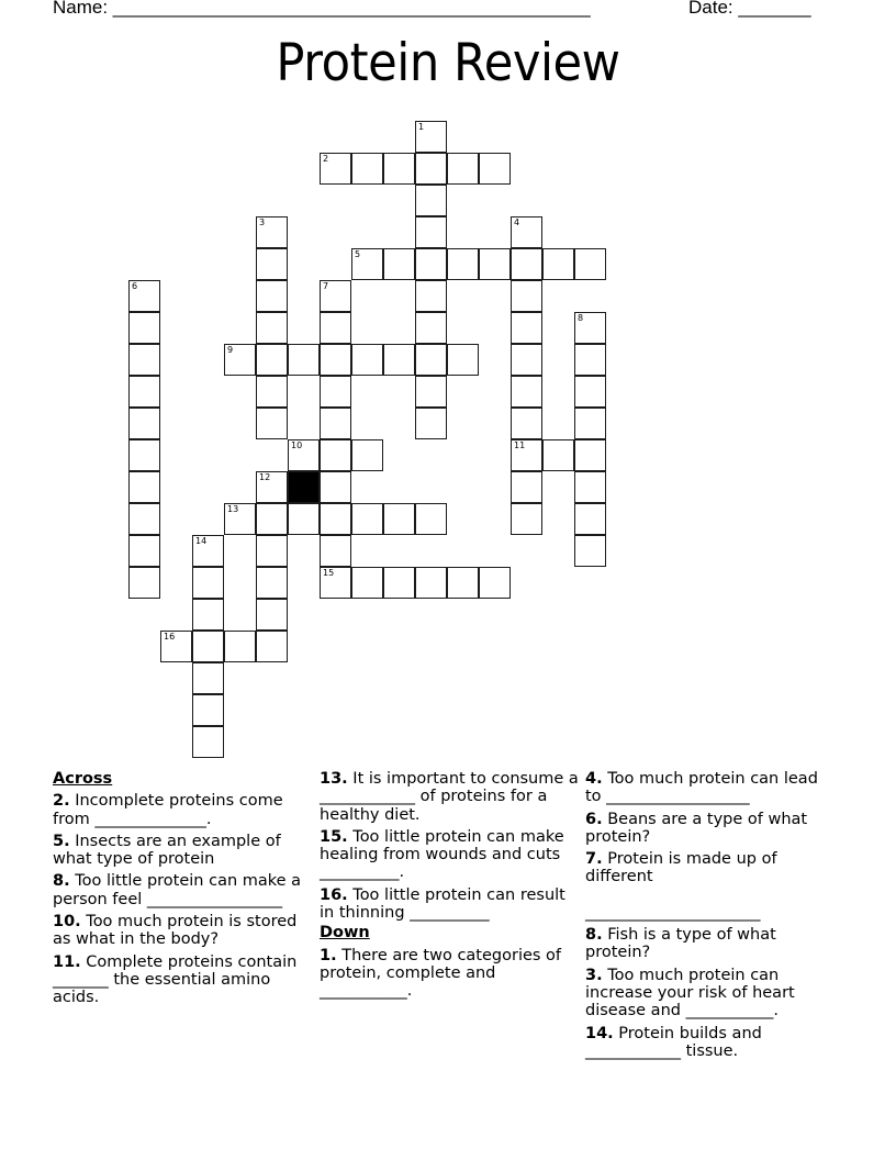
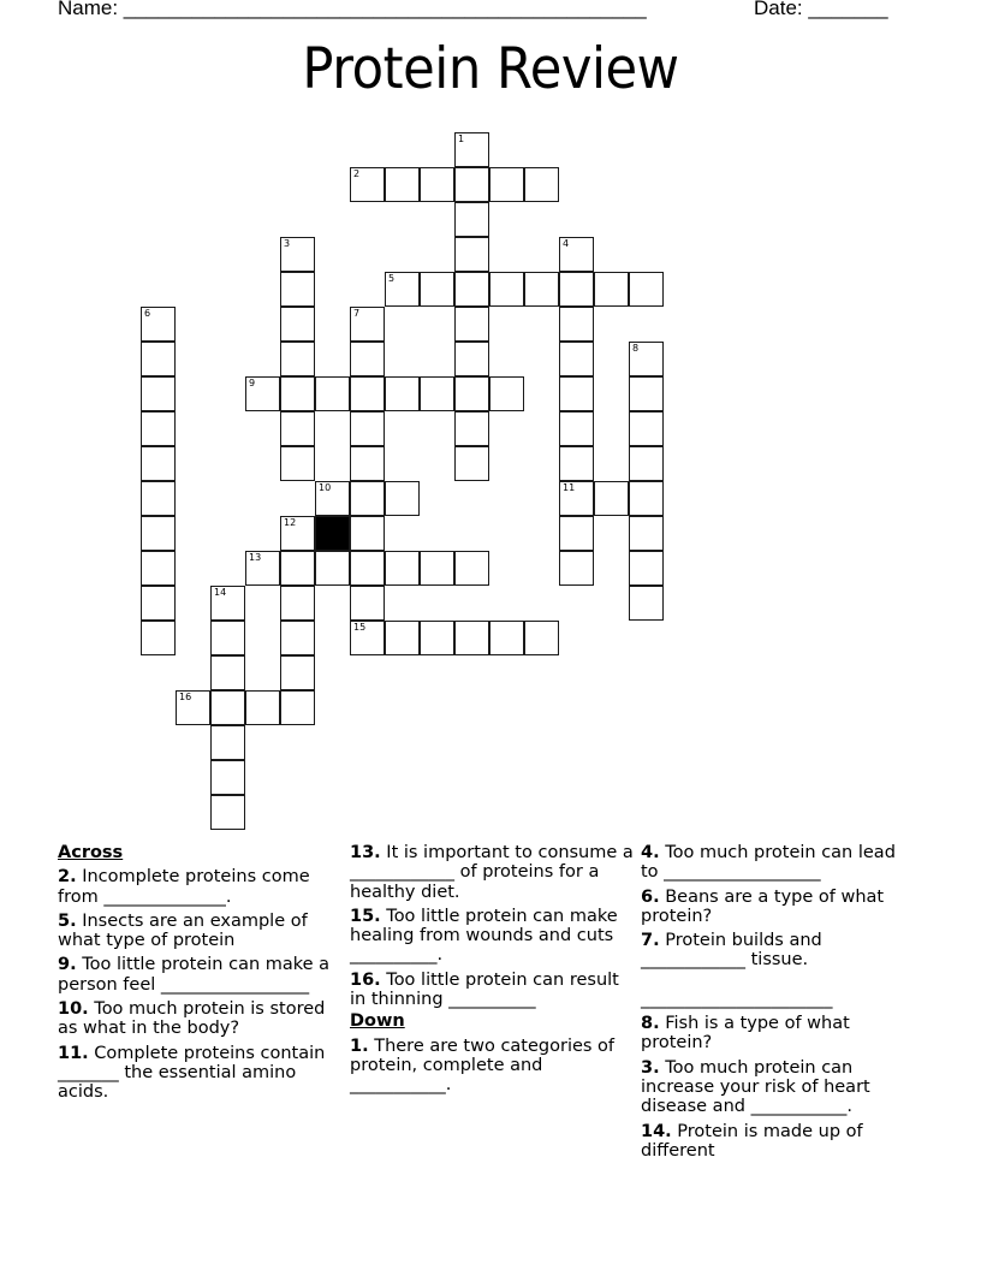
  Name: ______________________________________________
  Date: _______
  Protein Review
  1
  2
  3
  4
  5
  6
  7
  8
  9
  10
  11
  12
  13
  14
  15
  16
  Across
  2. Incomplete proteins come from ______________.
  5. Insects are an example of what type of protein
- 8. Too little protein can make a person feel _________________
+ 9. Too little protein can make a person feel _________________
  10. Too much protein is stored as what in the body?
  11. Complete proteins contain _______ the essential amino acids.
  13. It is important to consume a ____________ of proteins for a healthy diet.
  15. Too little protein can make healing from wounds and cuts __________.
  16. Too little protein can result in thinning __________
  Down
  1. There are two categories of protein, complete and ___________.
  4. Too much protein can lead to __________________
  6. Beans are a type of what protein?
- 7. Protein is made up of different
+ 7. Protein builds and ____________ tissue.
  ______________________
  8. Fish is a type of what protein?
  3. Too much protein can increase your risk of heart disease and ___________.
- 14. Protein builds and ____________ tissue.
+ 14. Protein is made up of different
